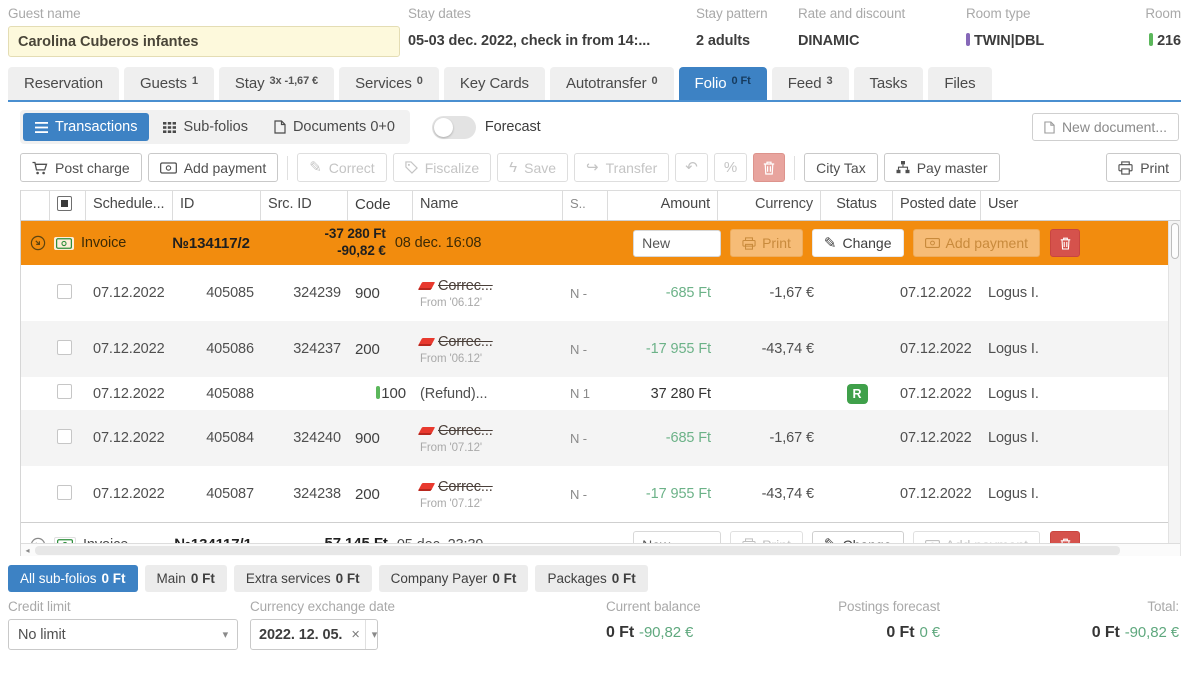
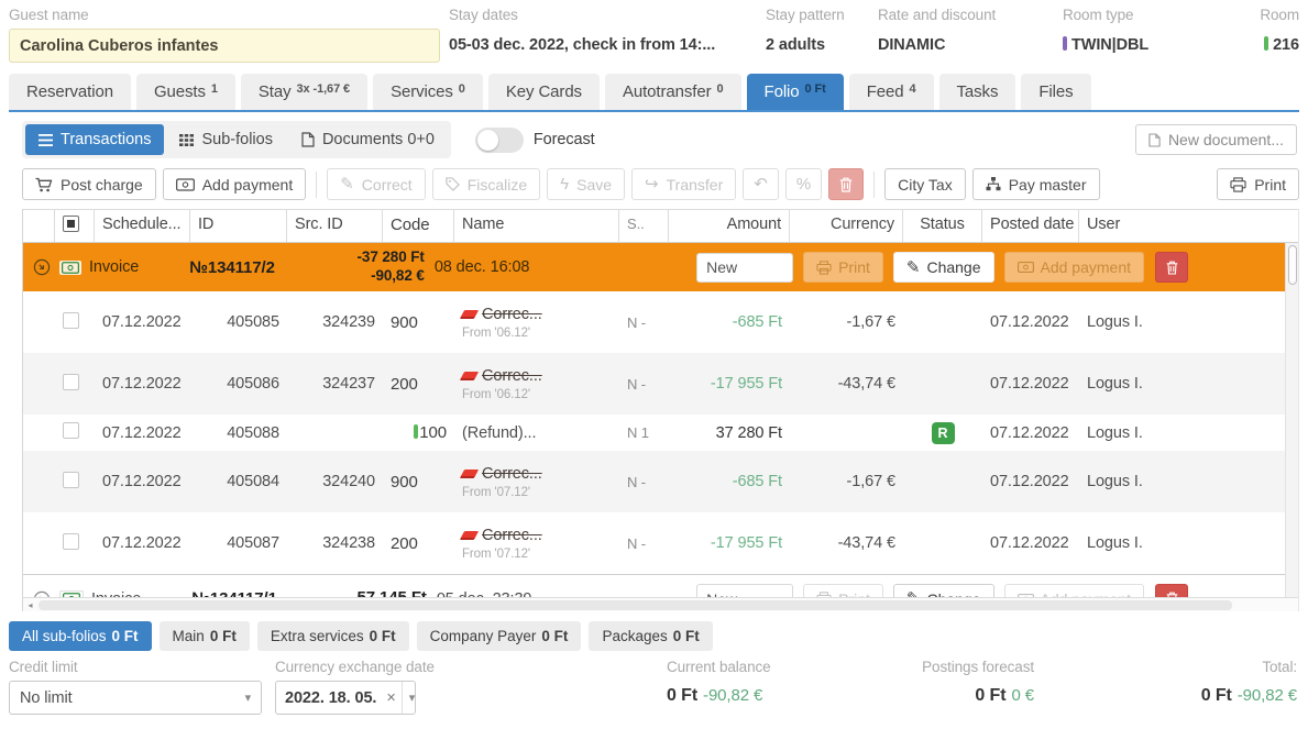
  Guest name
  Carolina Cuberos infantes
  Stay dates
  05-03 dec. 2022, check in from 14:...
  Stay pattern
  2 adults
  Rate and discount
  DINAMIC
  Room type
  TWIN|DBL
  Room
  216
  Reservation
  Guests
  1
  Stay
  3x -1,67 €
  Services
  0
  Key Cards
  Autotransfer
  0
  Folio
  0 Ft
  Feed
- 3
+ 4
  Tasks
  Files
  Transactions
  Sub-folios
  Documents 0+0
  Forecast
  New document...
  Post charge
  Add payment
  ✎
  Correct
  Fiscalize
  ϟ
  Save
  ↪
  Transfer
  ↶
  %
  City Tax
  Pay master
  Print
  Schedule...
  ID
  Src. ID
  Code
  Name
  S..
  Amount
  Currency
  Status
  Posted date
  User
  Invoice
  №134117/2
  -37 280 Ft
  -90,82 €
  08 dec. 16:08
  New
  Print
  ✎
  Change
  Add payment
  07.12.2022
  405085
  324239
  900
  Correc...
  From '06.12'
  N -
  -685 Ft
  -1,67 €
  07.12.2022
  Logus I.
  07.12.2022
  405086
  324237
  200
  Correc...
  From '06.12'
  N -
  -17 955 Ft
  -43,74 €
  07.12.2022
  Logus I.
  07.12.2022
  405088
  100
  (Refund)...
  N 1
  37 280 Ft
  R
  07.12.2022
  Logus I.
  07.12.2022
  405084
  324240
  900
  Correc...
  From '07.12'
  N -
  -685 Ft
  -1,67 €
  07.12.2022
  Logus I.
  07.12.2022
  405087
  324238
  200
  Correc...
  From '07.12'
  N -
  -17 955 Ft
  -43,74 €
  07.12.2022
  Logus I.
  ◂
  All sub-folios
  0 Ft
  Main
  0 Ft
  Extra services
  0 Ft
  Company Payer
  0 Ft
  Packages
  0 Ft
  Credit limit
  No limit
  ▾
  Currency exchange date
- 2022. 12. 05.
+ 2022. 18. 05.
  ×
  ▾
  Current balance
  0 Ft -90,82 €
  Postings forecast
  0 Ft 0 €
  Total:
  0 Ft -90,82 €
